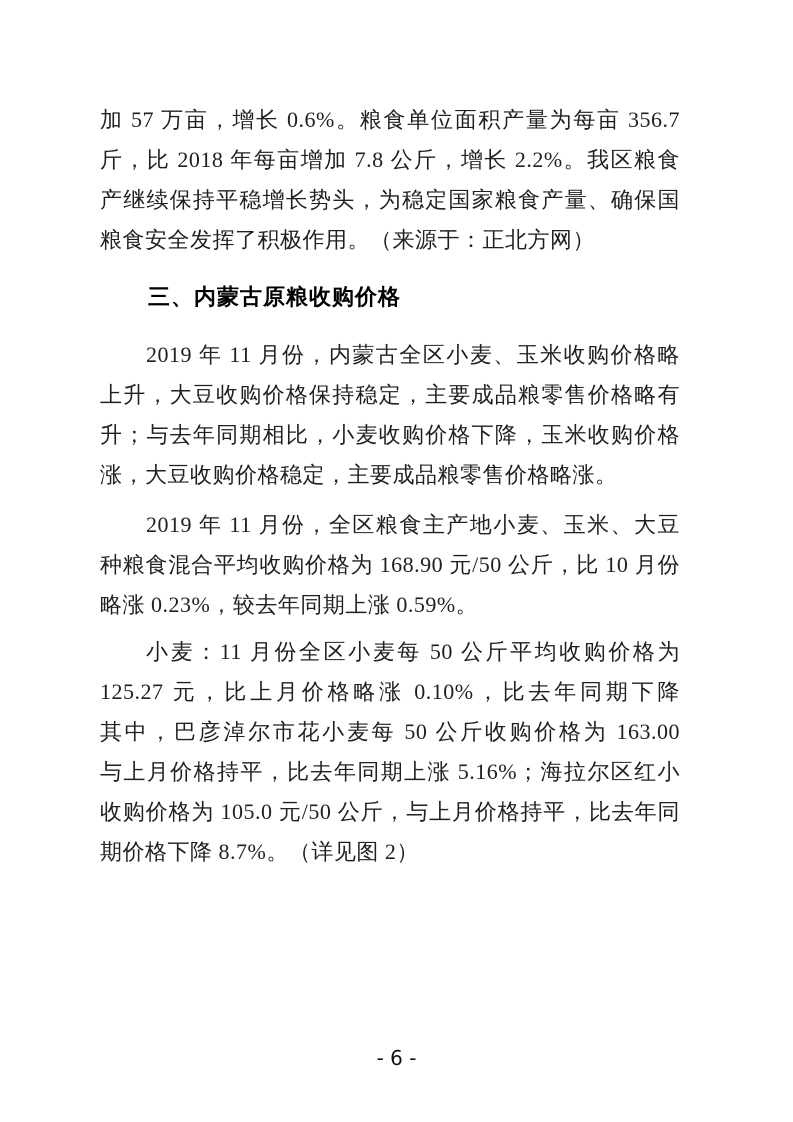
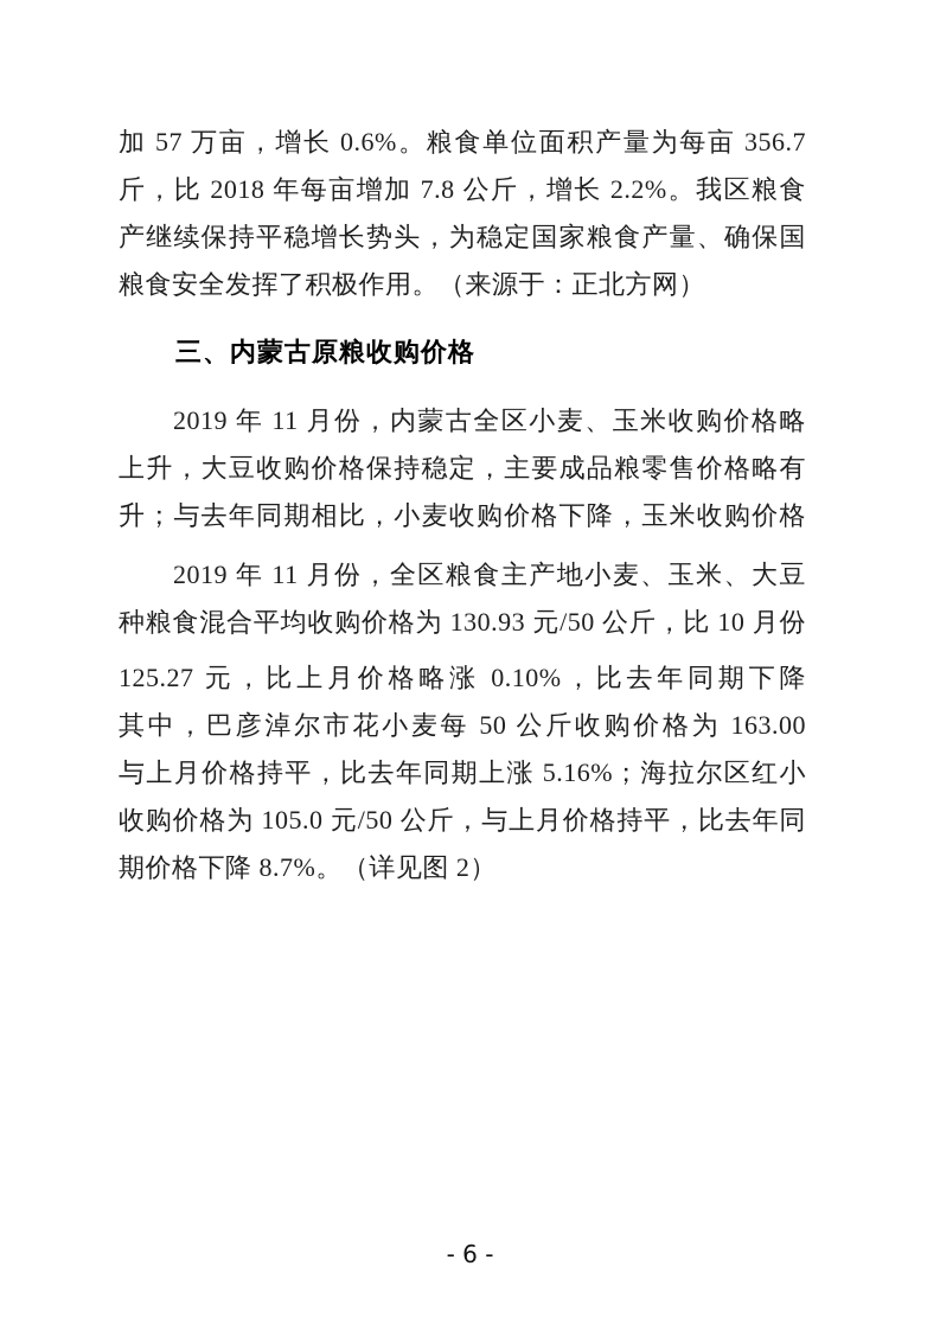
  加 57 万亩，增长 0.6%。粮食单位面积产量为每亩 356.7
  斤，比 2018 年每亩增加 7.8 公斤，增长 2.2%。我区粮食
  产继续保持平稳增长势头，为稳定国家粮食产量、确保国
  粮食安全发挥了积极作用。（来源于：正北方网）
  三、内蒙古原粮收购价格
  2019 年 11 月份，内蒙古全区小麦、玉米收购价格略
  上升，大豆收购价格保持稳定，主要成品粮零售价格略有
  升；与去年同期相比，小麦收购价格下降，玉米收购价格
- 涨，大豆收购价格稳定，主要成品粮零售价格略涨。
  2019 年 11 月份，全区粮食主产地小麦、玉米、大豆
- 种粮食混合平均收购价格为 168.90 元/50 公斤，比 10 月份
+ 种粮食混合平均收购价格为 130.93 元/50 公斤，比 10 月份
- 略涨 0.23%，较去年同期上涨 0.59%。
- 小麦：11 月份全区小麦每 50 公斤平均收购价格为
  125.27 元，比上月价格略涨 0.10%，比去年同期下降
  其中，巴彦淖尔市花小麦每 50 公斤收购价格为 163.00
  与上月价格持平，比去年同期上涨 5.16%；海拉尔区红小
  收购价格为 105.0 元/50 公斤，与上月价格持平，比去年同
  期价格下降 8.7%。（详见图 2）
  - 6 -
